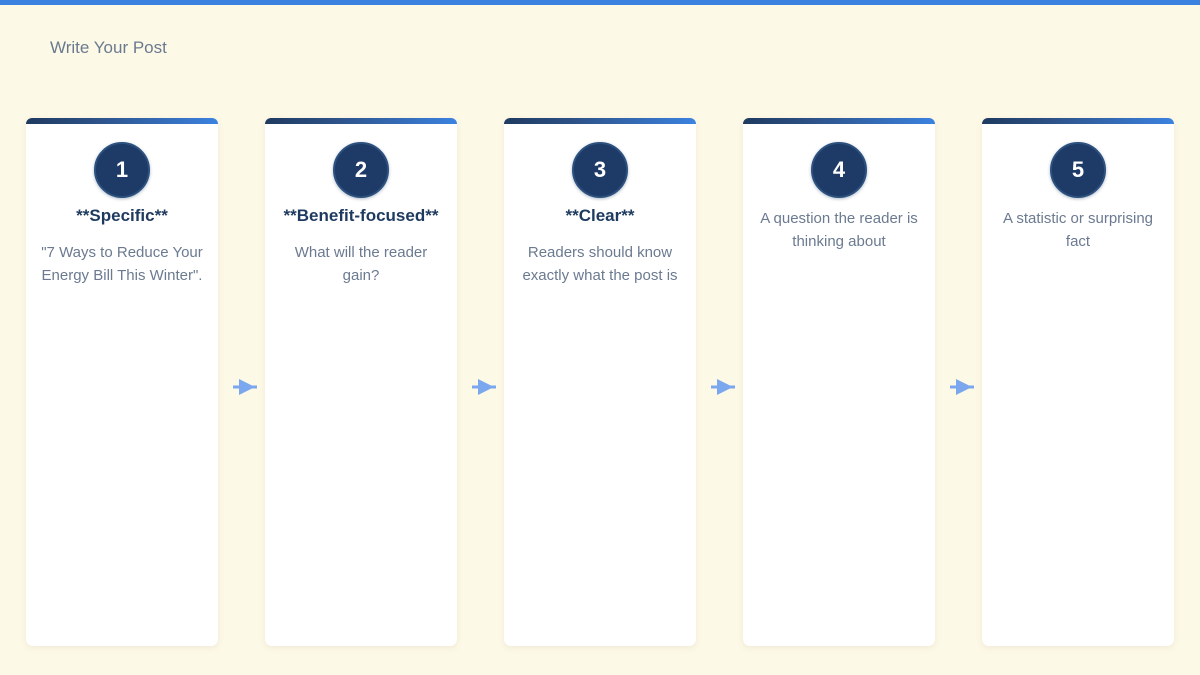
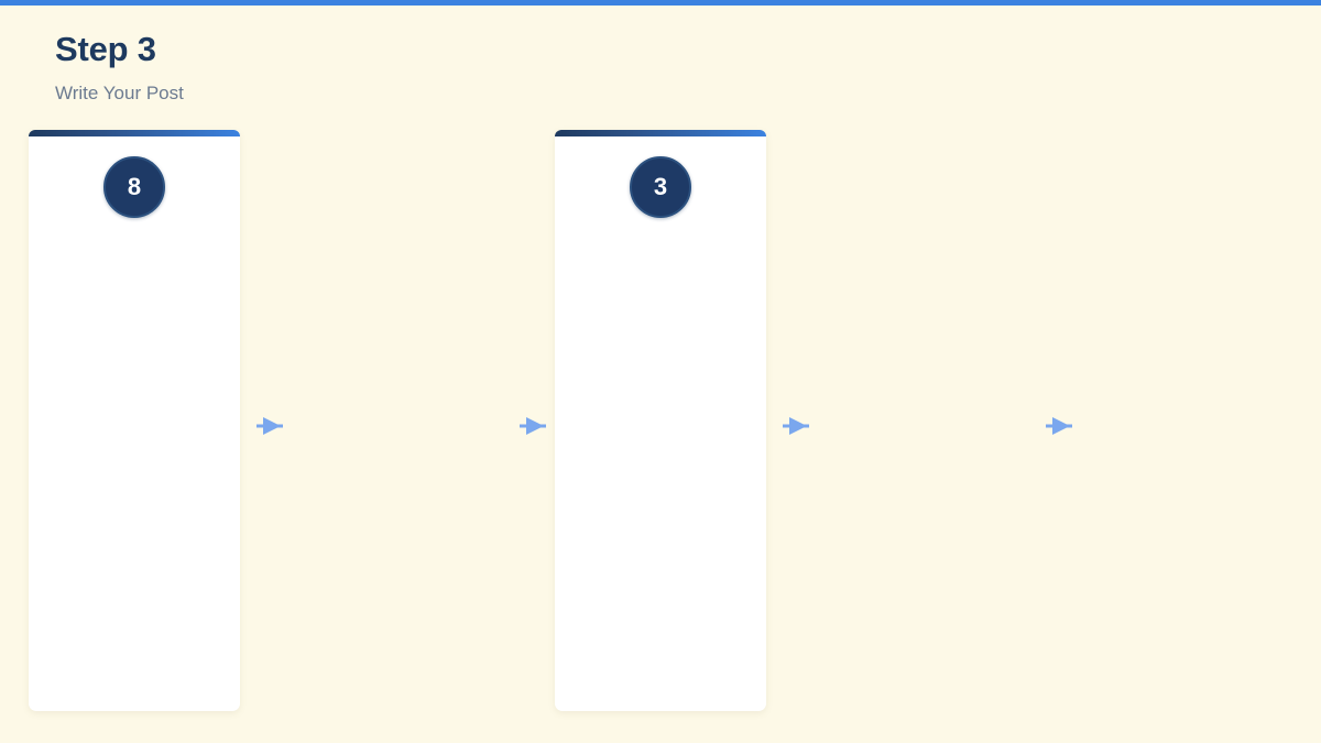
+ Step 3
  Write Your Post
- 1
+ 8
- **Specific**
- "7 Ways to Reduce Your Energy Bill This Winter".
- 2
- **Benefit-focused**
- What will the reader gain?
  3
- **Clear**
- Readers should know exactly what the post is
- 4
- A question the reader is thinking about
- 5
- A statistic or surprising fact
